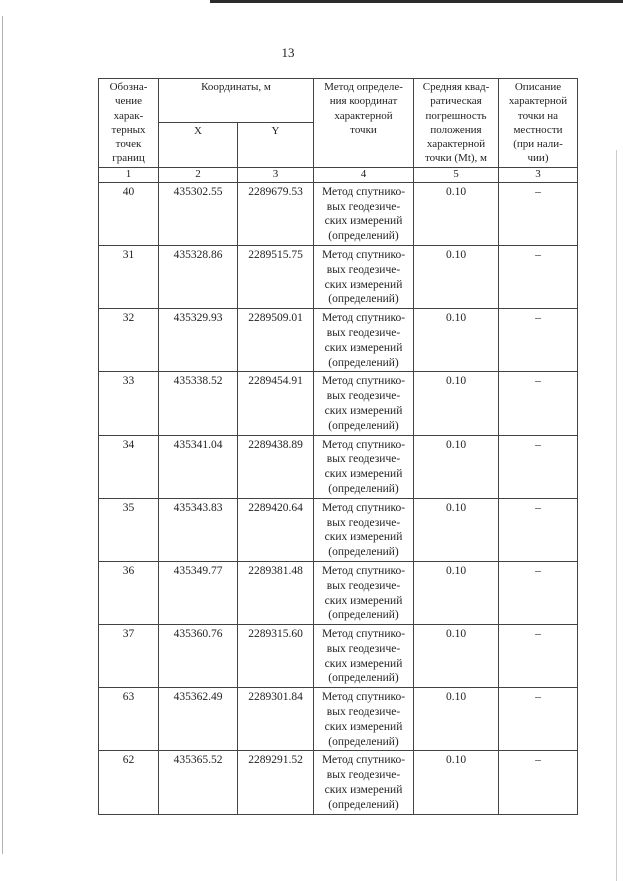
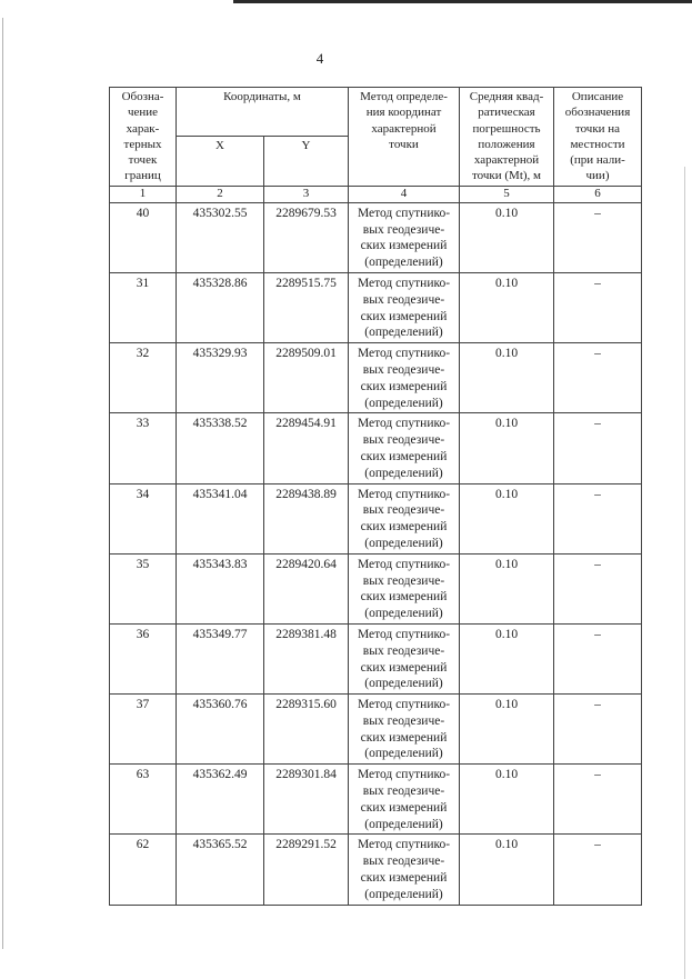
- 13
+ 4
- Обозна- чение харак- терных точек границ	Координаты, м	Метод определе- ния координат характерной точки	Средняя квад- ратическая погрешность положения характерной точки (Mt), м	Описание характерной точки на местности (при нали- чии)
+ Обозна- чение харак- терных точек границ	Координаты, м	Метод определе- ния координат характерной точки	Средняя квад- ратическая погрешность положения характерной точки (Mt), м	Описание обозначения точки на местности (при нали- чии)
  X	Y
- 1	2	3	4	5	3
+ 1	2	3	4	5	6
  40	435302.55	2289679.53	Метод спутнико- вых геодезиче- ских измерений (определений)	0.10	–
  31	435328.86	2289515.75	Метод спутнико- вых геодезиче- ских измерений (определений)	0.10	–
  32	435329.93	2289509.01	Метод спутнико- вых геодезиче- ских измерений (определений)	0.10	–
  33	435338.52	2289454.91	Метод спутнико- вых геодезиче- ских измерений (определений)	0.10	–
  34	435341.04	2289438.89	Метод спутнико- вых геодезиче- ских измерений (определений)	0.10	–
  35	435343.83	2289420.64	Метод спутнико- вых геодезиче- ских измерений (определений)	0.10	–
  36	435349.77	2289381.48	Метод спутнико- вых геодезиче- ских измерений (определений)	0.10	–
  37	435360.76	2289315.60	Метод спутнико- вых геодезиче- ских измерений (определений)	0.10	–
  63	435362.49	2289301.84	Метод спутнико- вых геодезиче- ских измерений (определений)	0.10	–
  62	435365.52	2289291.52	Метод спутнико- вых геодезиче- ских измерений (определений)	0.10	–
